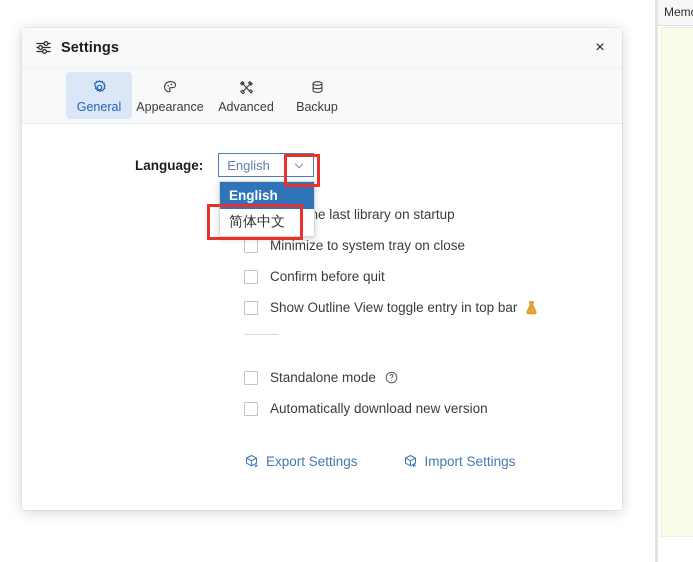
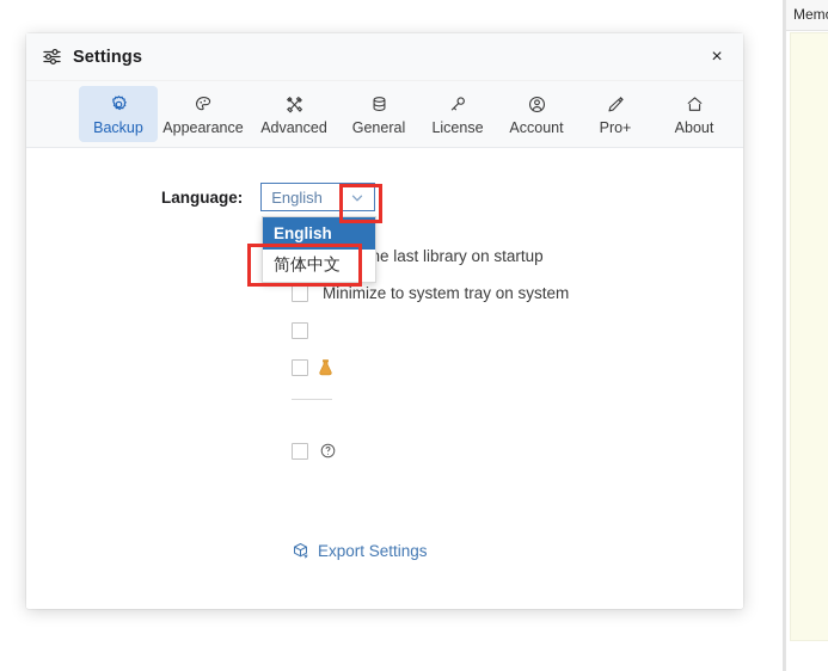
  Mem
  Settings
  ×
- General
+ Backup
  Appearance
  Advanced
- Backup
+ General
+ License
+ Account
+ Pro+
+ About
  Language:
  English
  e last library on startup
- Minimize to system tray on close
+ Minimize to system tray on system
- Confirm before quit
- Show Outline View toggle entry in top bar
- Standalone mode
- Automatically download new version
  Export Settings
- Import Settings
  English
  简体中文
